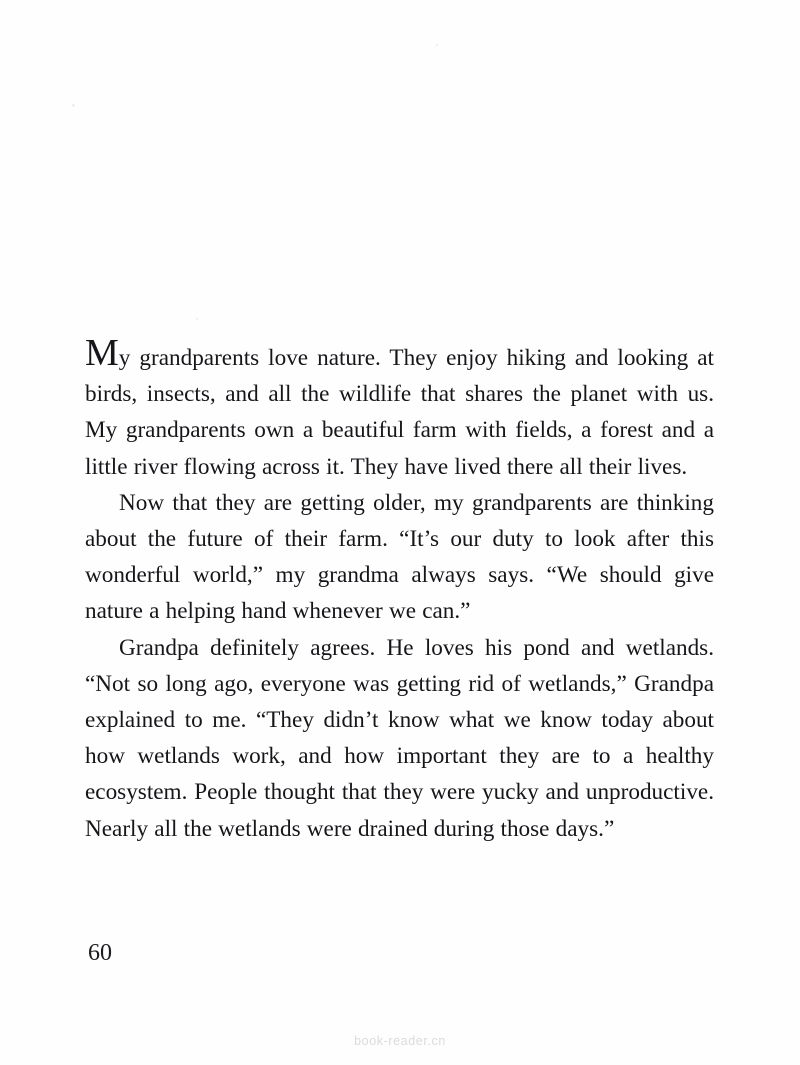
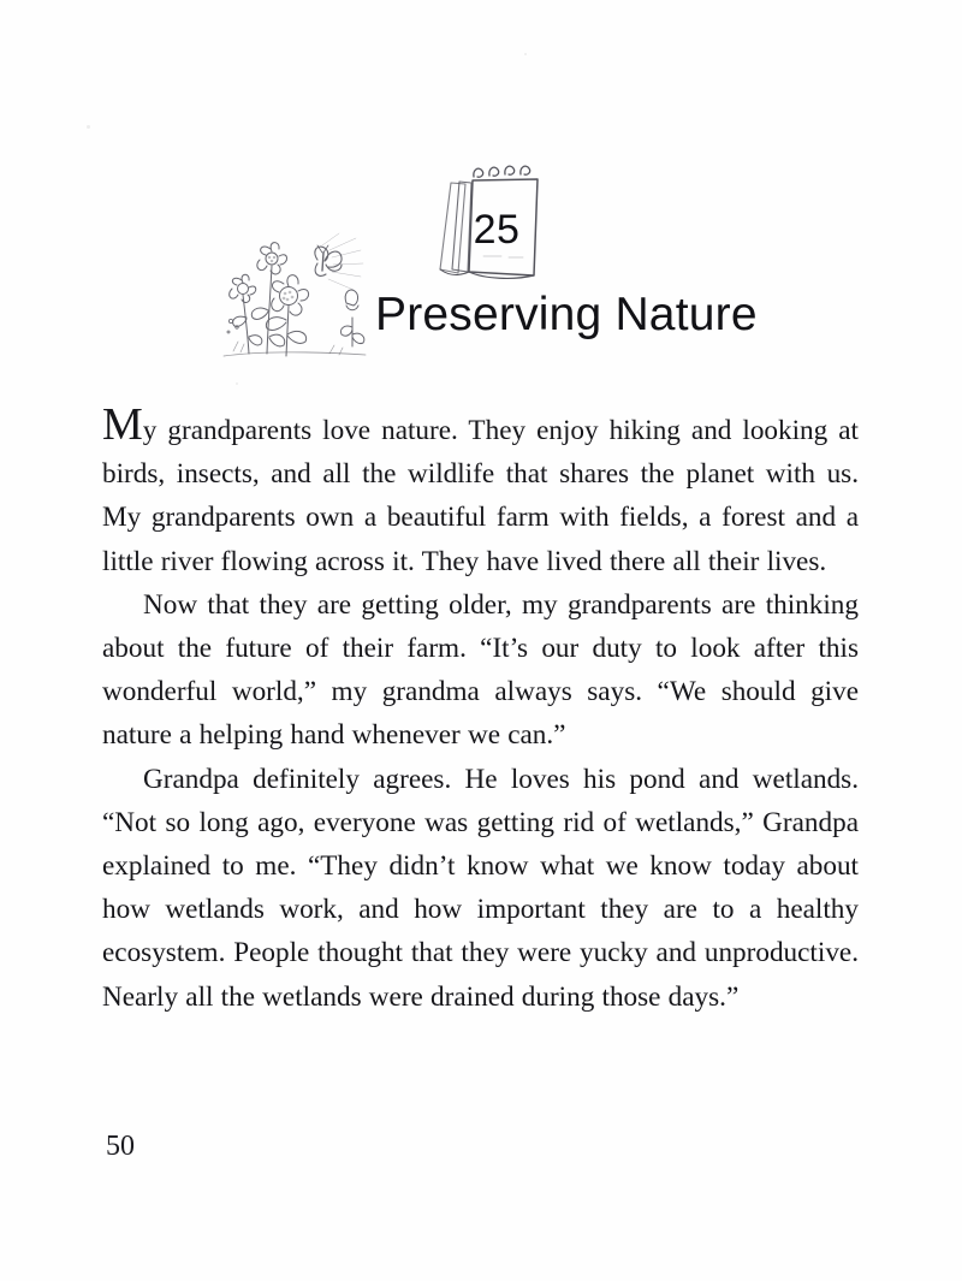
+ 25
+ Preserving Nature
  My grandparents love nature. They enjoy hiking and looking at birds, insects, and all the wildlife that shares the planet with us. My grandparents own a beautiful farm with fields, a forest and a little river flowing across it. They have lived there all their lives.
  Now that they are getting older, my grandparents are thinking about the future of their farm. “It’s our duty to look after this wonderful world,” my grandma always says. “We should give nature a helping hand whenever we can.”
  Grandpa definitely agrees. He loves his pond and wetlands. “Not so long ago, everyone was getting rid of wetlands,” Grandpa explained to me. “They didn’t know what we know today about how wetlands work, and how important they are to a healthy ecosystem. People thought that they were yucky and unproductive. Nearly all the wetlands were drained during those days.”
- 60
+ 50
- book-reader.cn
